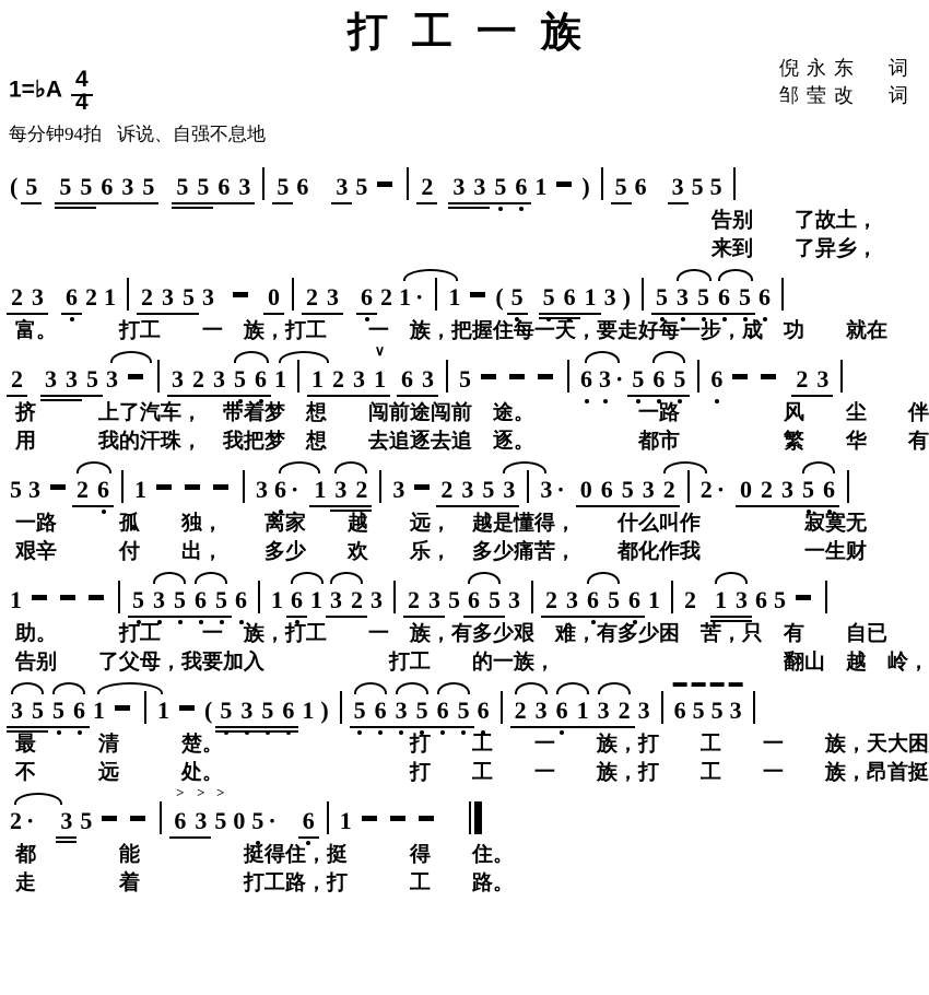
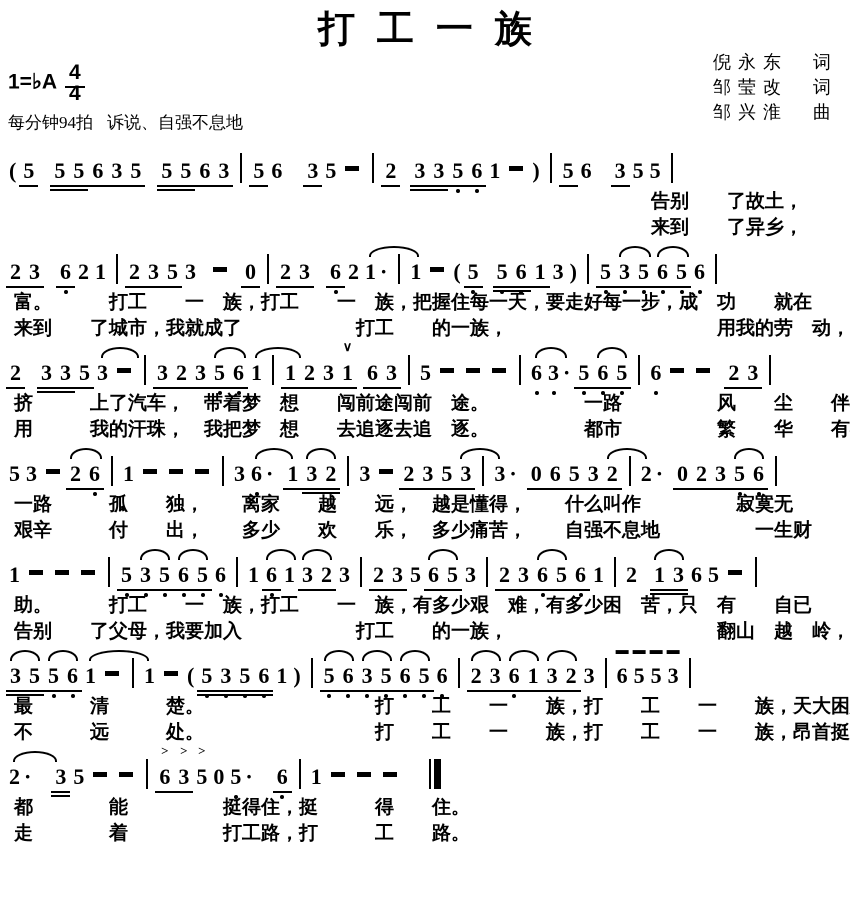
  打工一族
  1=♭A 4
  4
  每分钟94拍 诉说、自强不息地
  倪永东 词
  邹莹改 词
+ 邹兴淮 曲
  ( 5 5 5 6 3 5 5 5 6 3 5 6 3 5 2 3 3 5 6 1 ) 5 6 3 5 5
  告别 了故土，
  来到 了异乡，
  2 3 6 2 1 2 3 5 3 0 2 3 6 2 1 · 1 ( 5 5 6 1 3 ) 5 3 5 6 5 6
  富。 打工 一 族，打工 一 族，把握住每一天，要走好每一步，成 功 就在
+ 来到 了城市，我就成了 打工 的一族， 用我的劳 动，
  2 3 3 5 3 3 2 3 5 6 1 1 2 3 1
  ∨
  6 3 5 6 3 · 5 6 5 6 2 3
  挤 上了汽车， 带着梦 想 闯前途闯前 途。 一路 风 尘 伴
  用 我的汗珠， 我把梦 想 去追逐去追 逐。 都市 繁 华 有
  5 3 2 6 1 3 6 · 1 3 2 3 2 3 5 3 3 · 0 6 5 3 2 2 · 0 2 3 5 6
  一路 孤 独， 离家 越 远， 越是懂得， 什么叫作 寂寞无
- 艰辛 付 出， 多少 欢 乐， 多少痛苦， 都化作我 一生财
+ 艰辛 付 出， 多少 欢 乐， 多少痛苦， 自强不息地 一生财
  1 5 3 5 6 5 6 1 6 1 3 2 3 2 3 5 6 5 3 2 3 6 5 6 1 2 1 3 6 5
  助。 打工 一 族，打工 一 族，有多少艰 难，有多少困 苦，只 有 自已
  告别 了父母，我要加入 打工 的一族， 翻山 越 岭，
  3 5 5 6 1 1 ( 5 3 5 6 1 ) 5 6 3 5 6 5 6 2 3 6 1 3 2 3 6
  ▬
  5
  ▬
  5
  ▬
  3
  ▬
  最 清 楚。 打 工 一 族，打 工 一 族，天大困
  不 远 处。 打 工 一 族，打 工 一 族，昂首挺
  2 · 3 5 6
  >
  3
  >
  5
  >
  0 5 · 6 1
  都 能 挺得住，挺 得 住。
  走 着 打工路，打 工 路。
